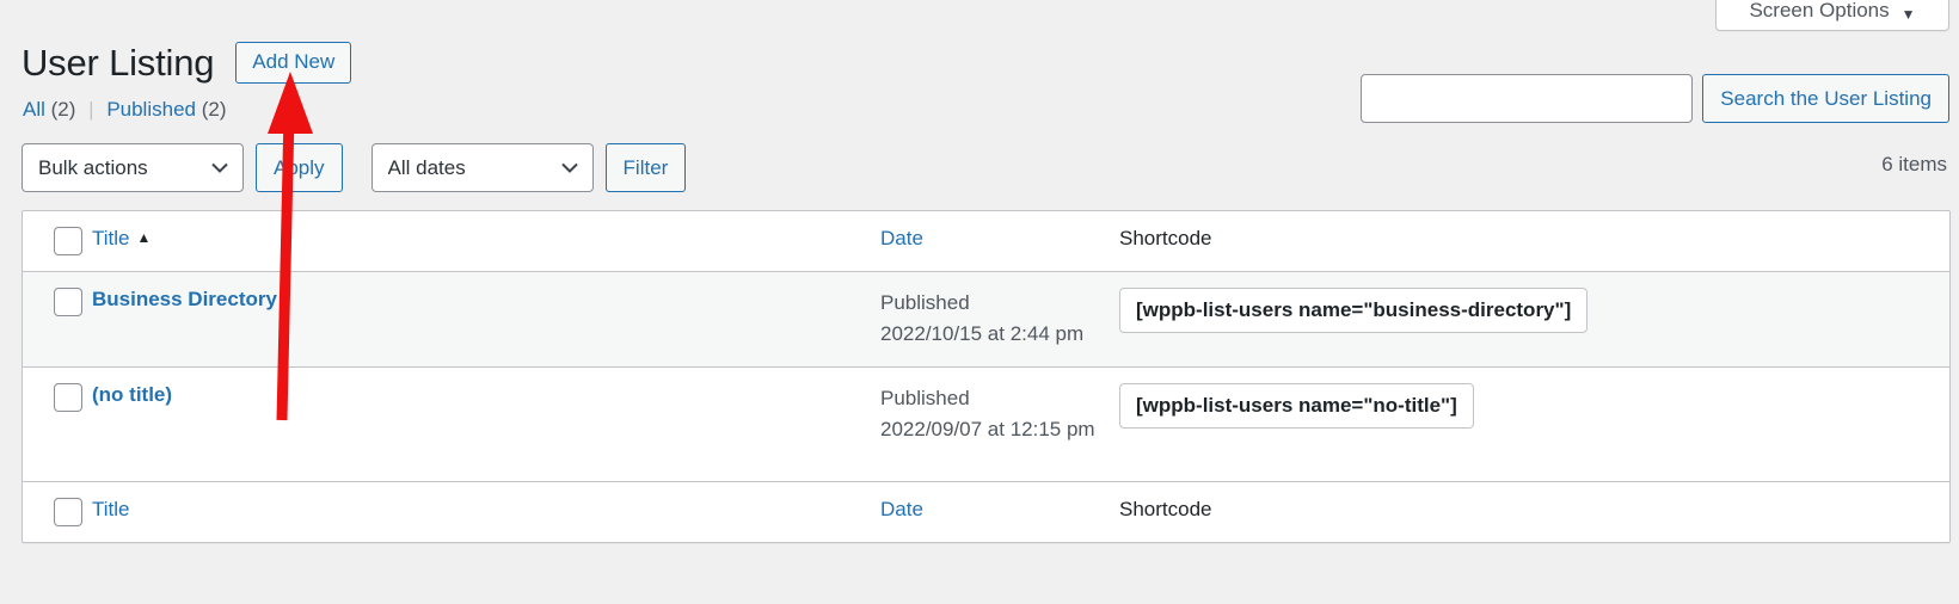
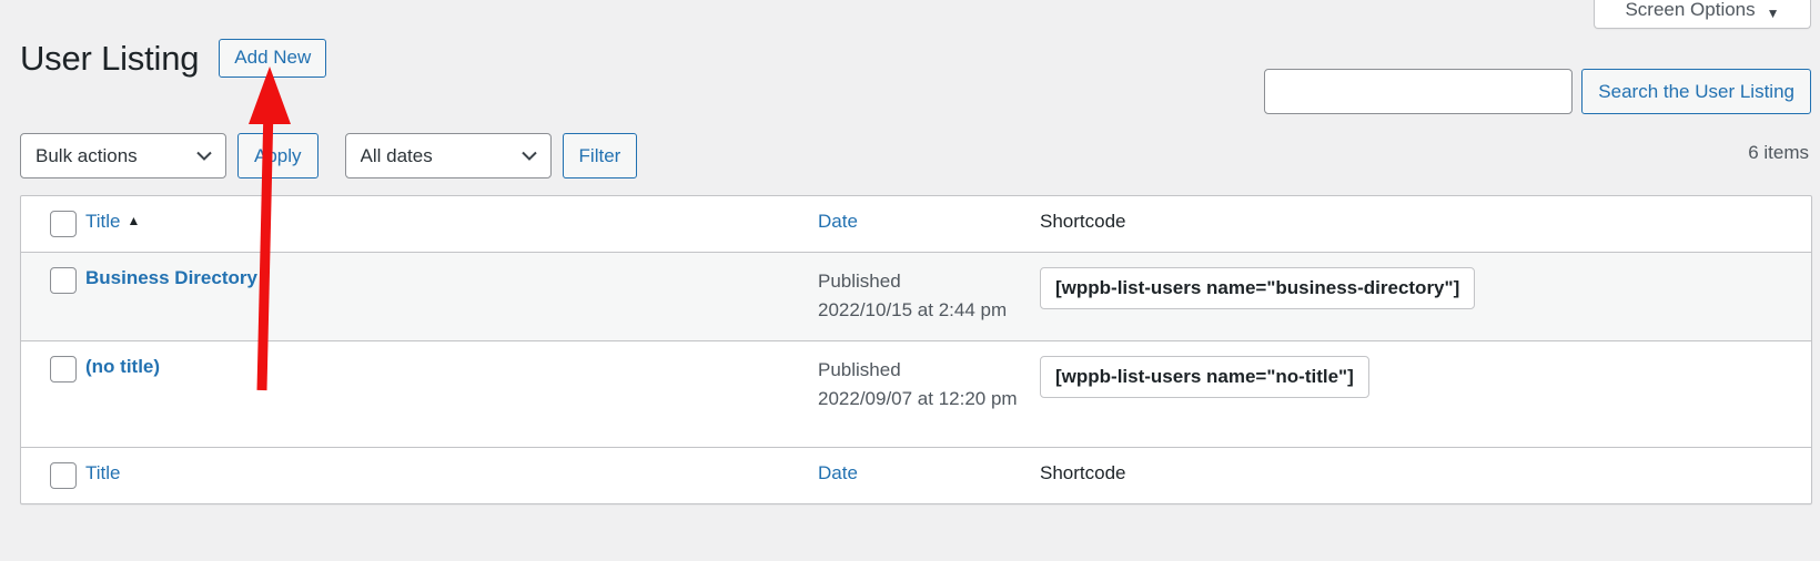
  Screen Options
  ▼
  User Listing
  Add New
- All (2) | Published (2)
  Search the User Listing
  Bulk actions
  Aply
  All dates
  Filter
  6 items
  	Title ▲	Date	Shortcode
  	Business Directory	Published 2022/10/15 at 2:44 pm	[wppb-list-users name="business-directory"]
- 	(no title)	Published 2022/09/07 at 12:15 pm	[wppb-list-users name="no-title"]
+ 	(no title)	Published 2022/09/07 at 12:20 pm	[wppb-list-users name="no-title"]
  	Title	Date	Shortcode
